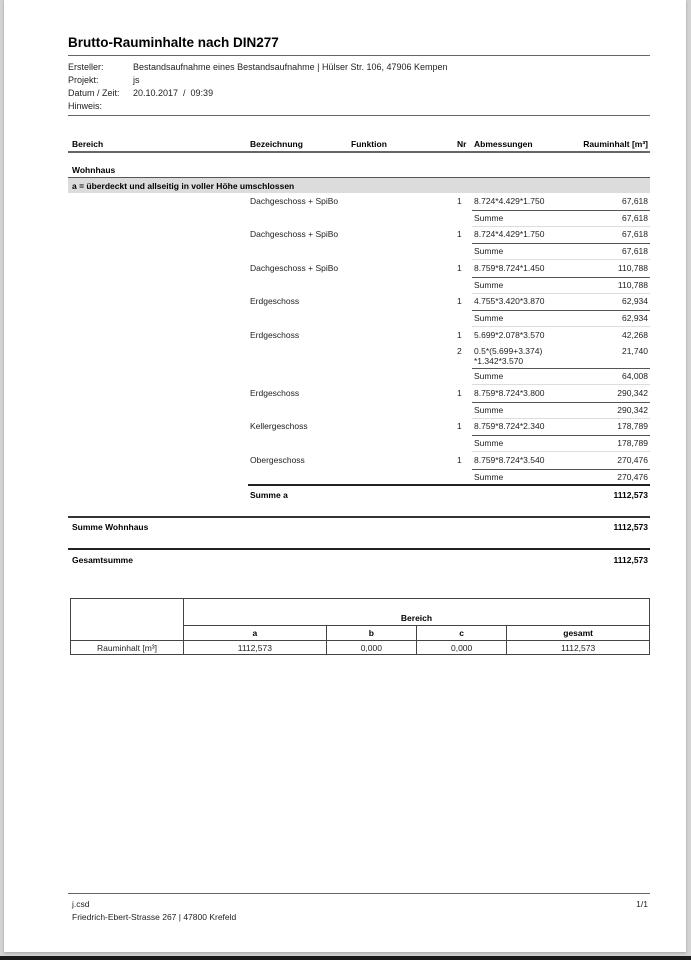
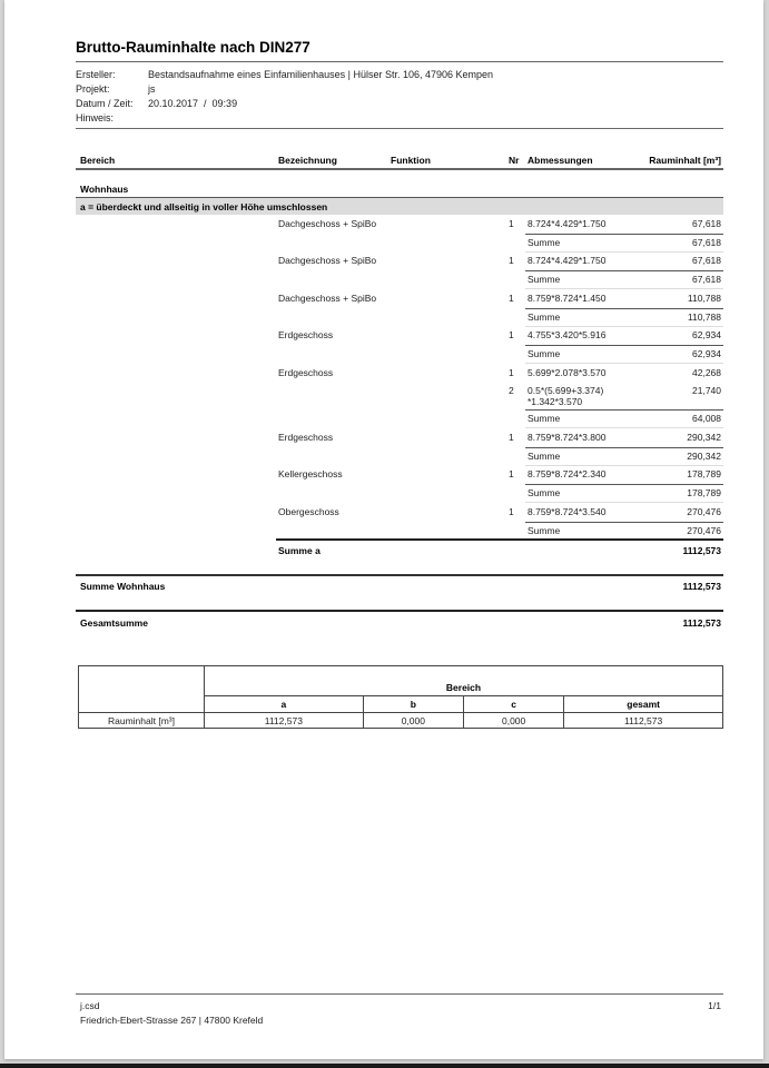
  Brutto-Rauminhalte nach DIN277
  Ersteller:
- Bestandsaufnahme eines Bestandsaufnahme | Hülser Str. 106, 47906 Kempen
+ Bestandsaufnahme eines Einfamilienhauses | Hülser Str. 106, 47906 Kempen
  Projekt:
  js
  Datum / Zeit:
  20.10.2017 / 09:39
  Hinweis:
  Bereich
  Bezeichnung
  Funktion
  Nr
  Abmessungen
  Rauminhalt [m³]
  Wohnhaus
  a = überdeckt und allseitig in voller Höhe umschlossen
  Dachgeschoss + SpiBo
  1
  8.724*4.429*1.750
  67,618
  Summe
  67,618
  Dachgeschoss + SpiBo
  1
  8.724*4.429*1.750
  67,618
  Summe
  67,618
  Dachgeschoss + SpiBo
  1
  8.759*8.724*1.450
  110,788
  Summe
  110,788
  Erdgeschoss
  1
- 4.755*3.420*3.870
+ 4.755*3.420*5.916
  62,934
  Summe
  62,934
  Erdgeschoss
  1
  5.699*2.078*3.570
  42,268
  2
  0.5*(5.699+3.374)
  21,740
  *1.342*3.570
  Summe
  64,008
  Erdgeschoss
  1
  8.759*8.724*3.800
  290,342
  Summe
  290,342
  Kellergeschoss
  1
  8.759*8.724*2.340
  178,789
  Summe
  178,789
  Obergeschoss
  1
  8.759*8.724*3.540
  270,476
  Summe
  270,476
  Summe a
  1112,573
  Summe Wohnhaus
  1112,573
  Gesamtsumme
  1112,573
  	Bereich
  a	b	c	gesamt
  Rauminhalt [m³]	1112,573	0,000	0,000	1112,573
  j.csd
  Friedrich-Ebert-Strasse 267 | 47800 Krefeld
  1/1
